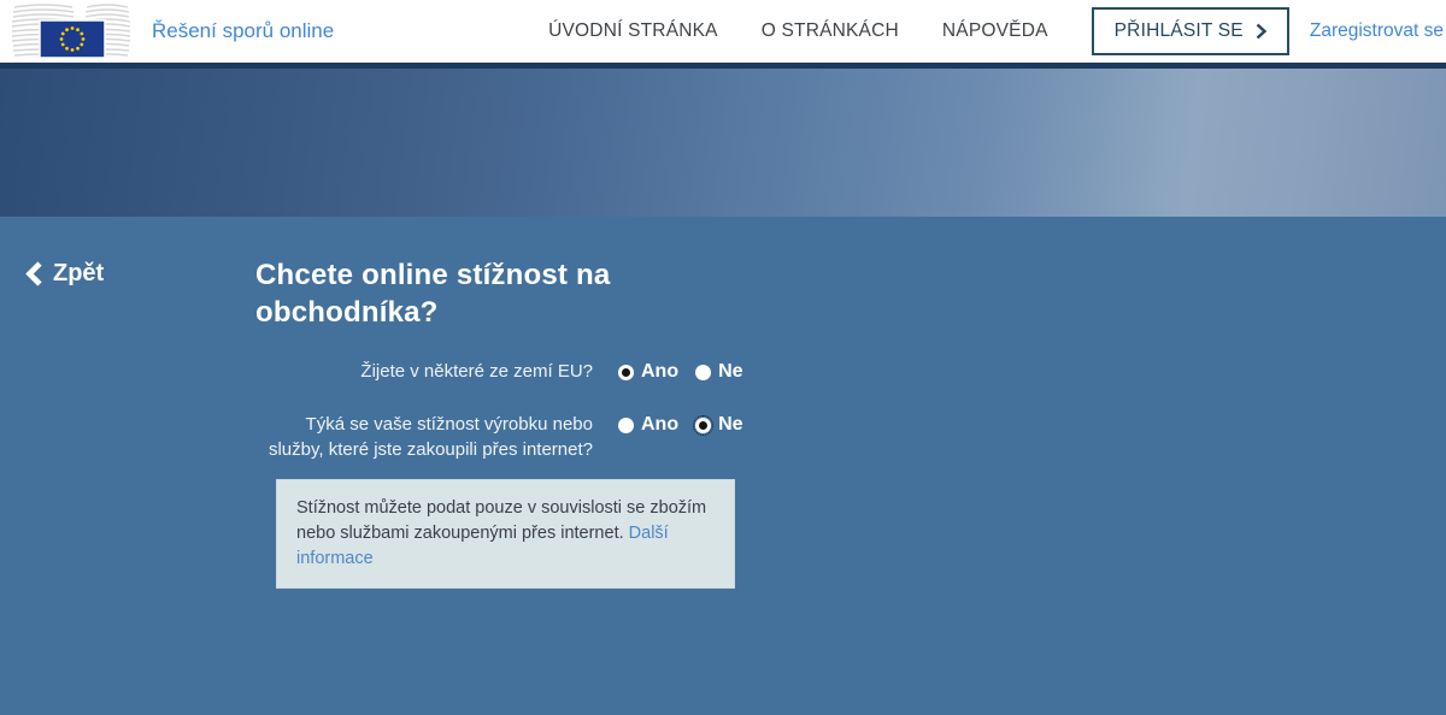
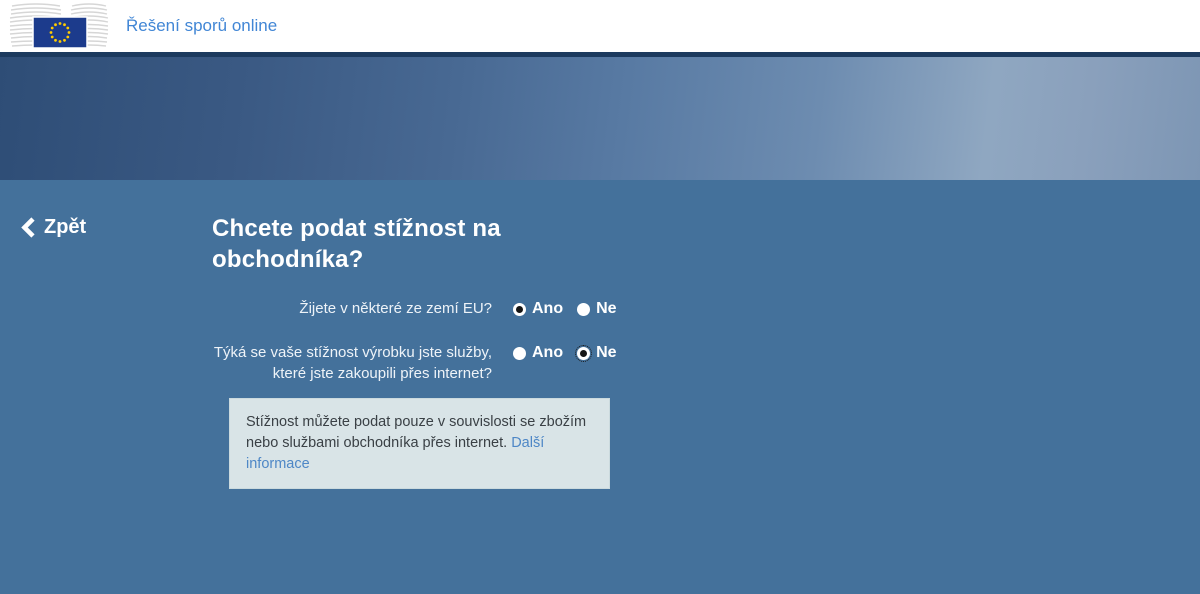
  Řešení sporů online
- ÚVODNÍ STRÁNKA
- O STRÁNKÁCH
- NÁPOVĚDA
- PŘIHLÁSIT SE
- Zaregistrovat se
  Zpět
- Chcete online stížnost na obchodníka?
+ Chcete podat stížnost na obchodníka?
  Žijete v některé ze zemí EU?
  Ano
  Ne
- Týká se vaše stížnost výrobku nebo služby, které jste zakoupili přes internet?
+ Týká se vaše stížnost výrobku jste služby, které jste zakoupili přes internet?
  Ano
  Ne
- Stížnost můžete podat pouze v souvislosti se zbožím nebo službami zakoupenými přes internet. Další informace
+ Stížnost můžete podat pouze v souvislosti se zbožím nebo službami obchodníka přes internet. Další informace
